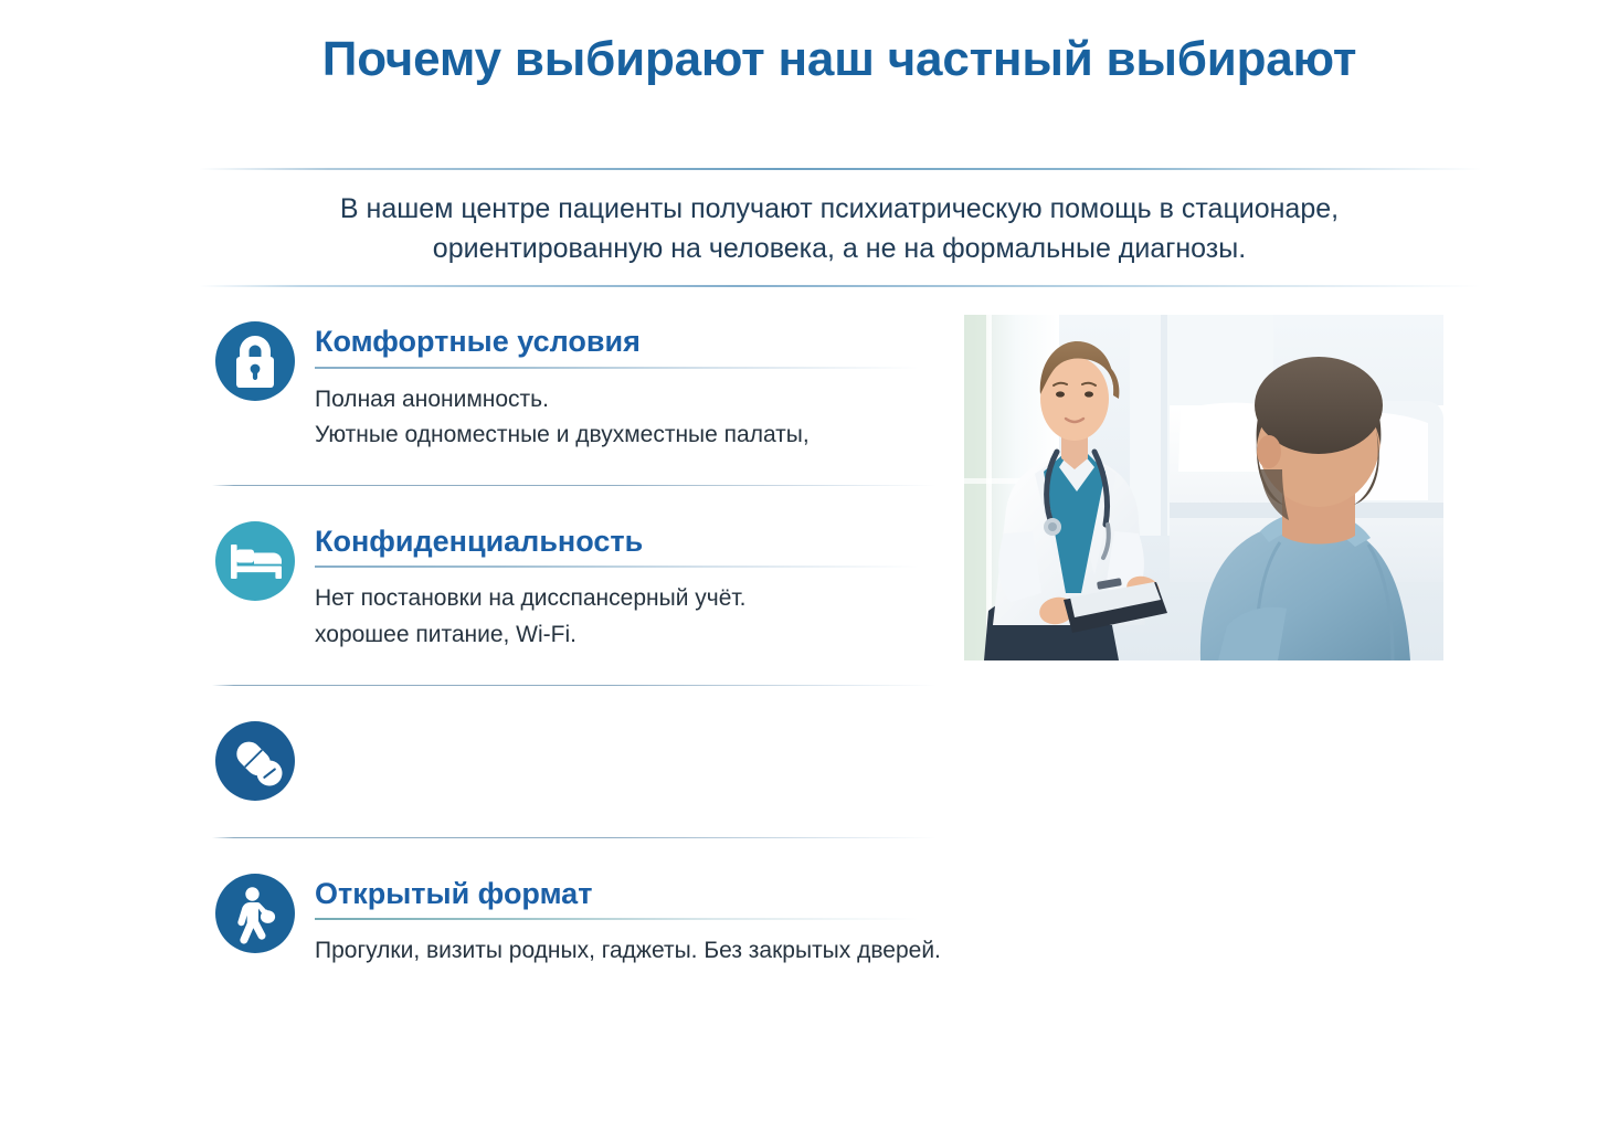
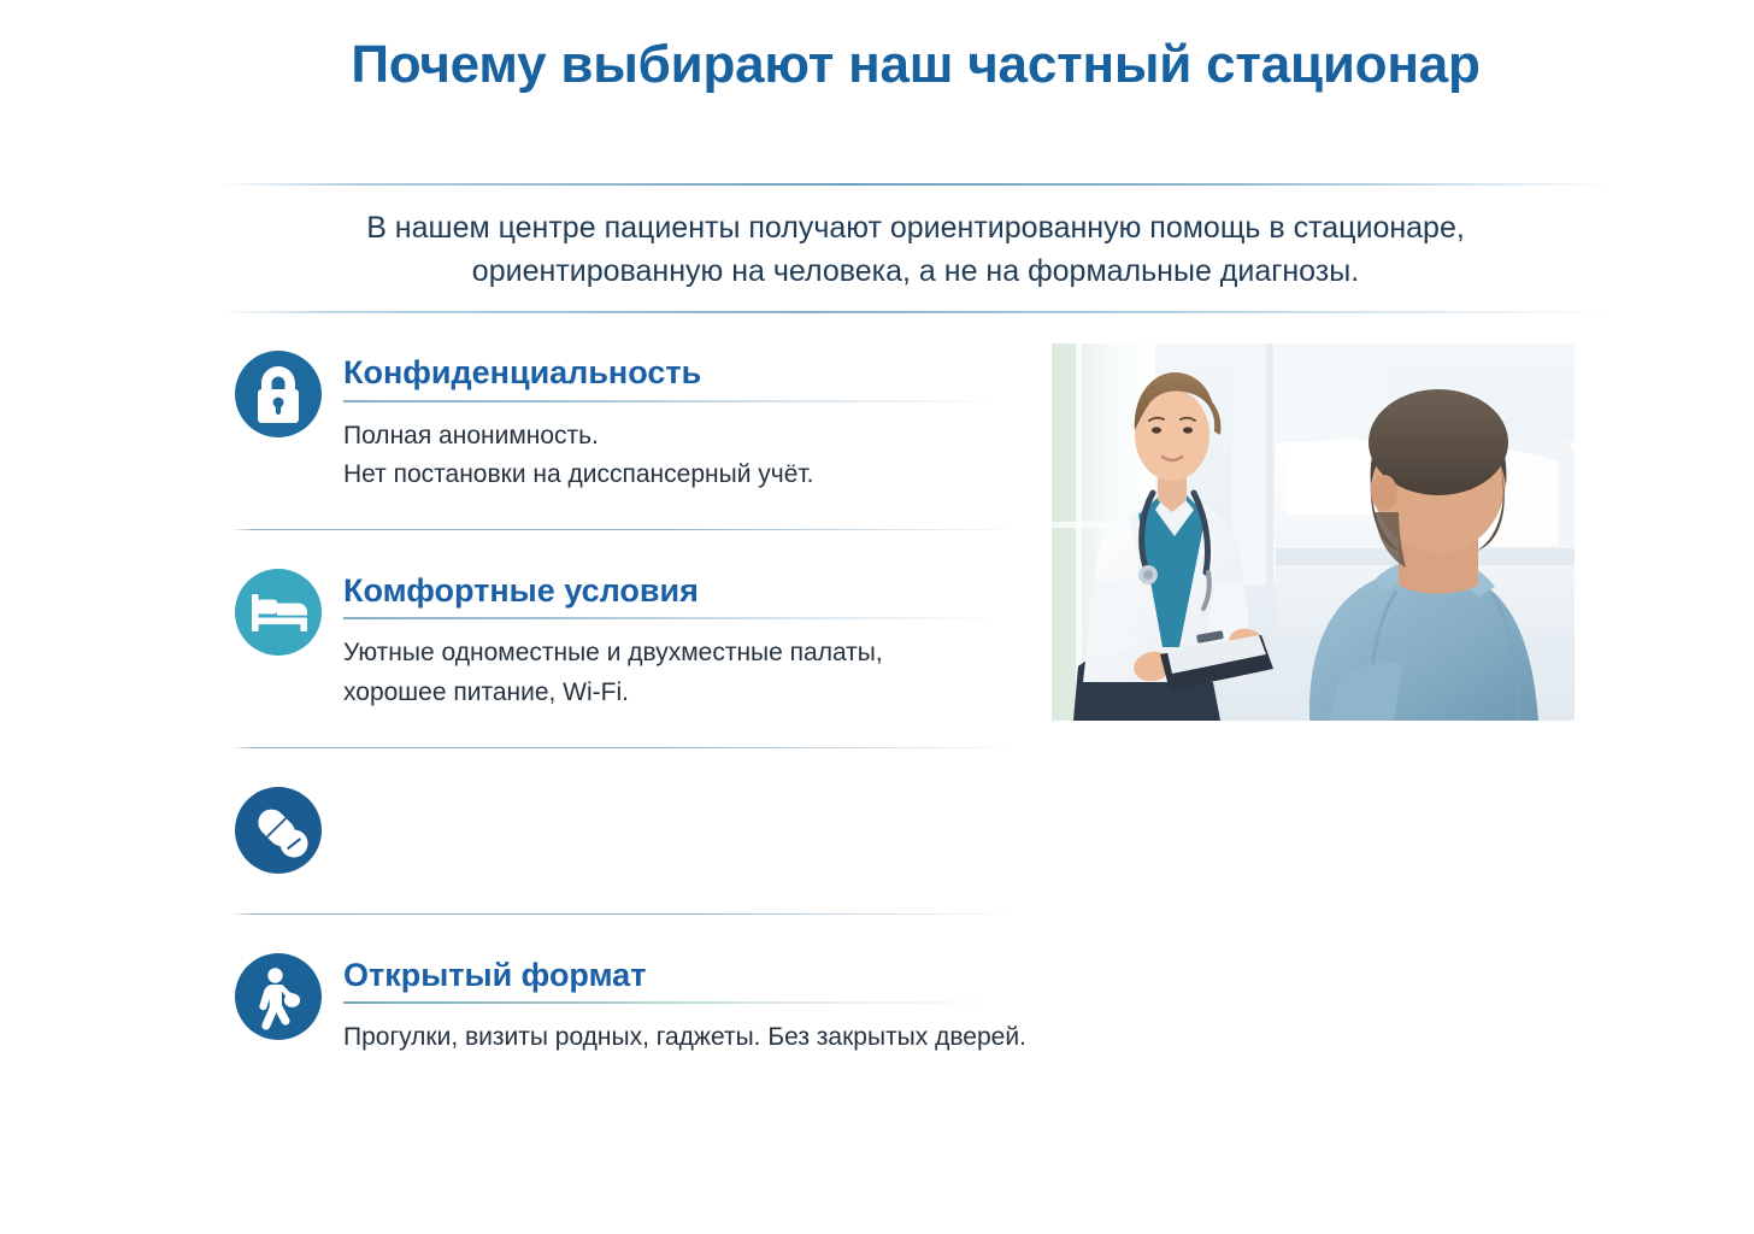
- Почему выбирают наш частный выбирают
+ Почему выбирают наш частный стационар
- В нашем центре пациенты получают психиатрическую помощь в стационаре,
+ В нашем центре пациенты получают ориентированную помощь в стационаре,
  ориентированную на человека, а не на формальные диагнозы.
- Комфортные условия
+ Конфиденциальность
  Полная анонимность.
- Уютные одноместные и двухместные палаты,
+ Нет постановки на дисспансерный учёт.
- Конфиденциальность
+ Комфортные условия
- Нет постановки на дисспансерный учёт.
+ Уютные одноместные и двухместные палаты,
  хорошее питание, Wi-Fi.
  Открытый формат
  Прогулки, визиты родных, гаджеты. Без закрытых дверей.
